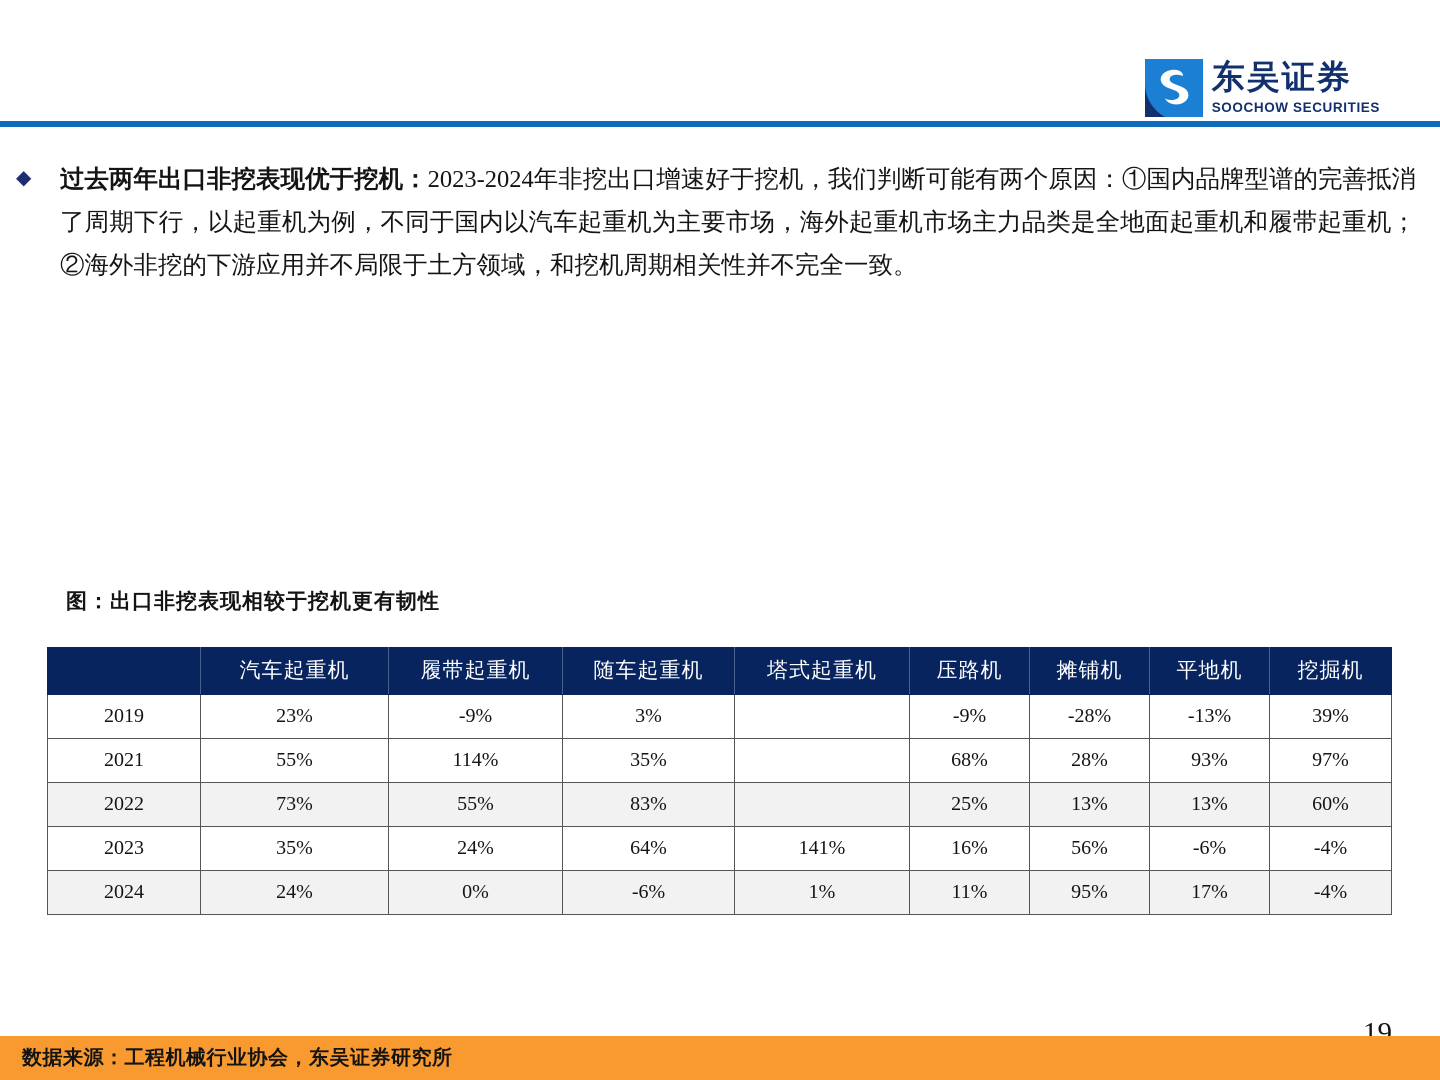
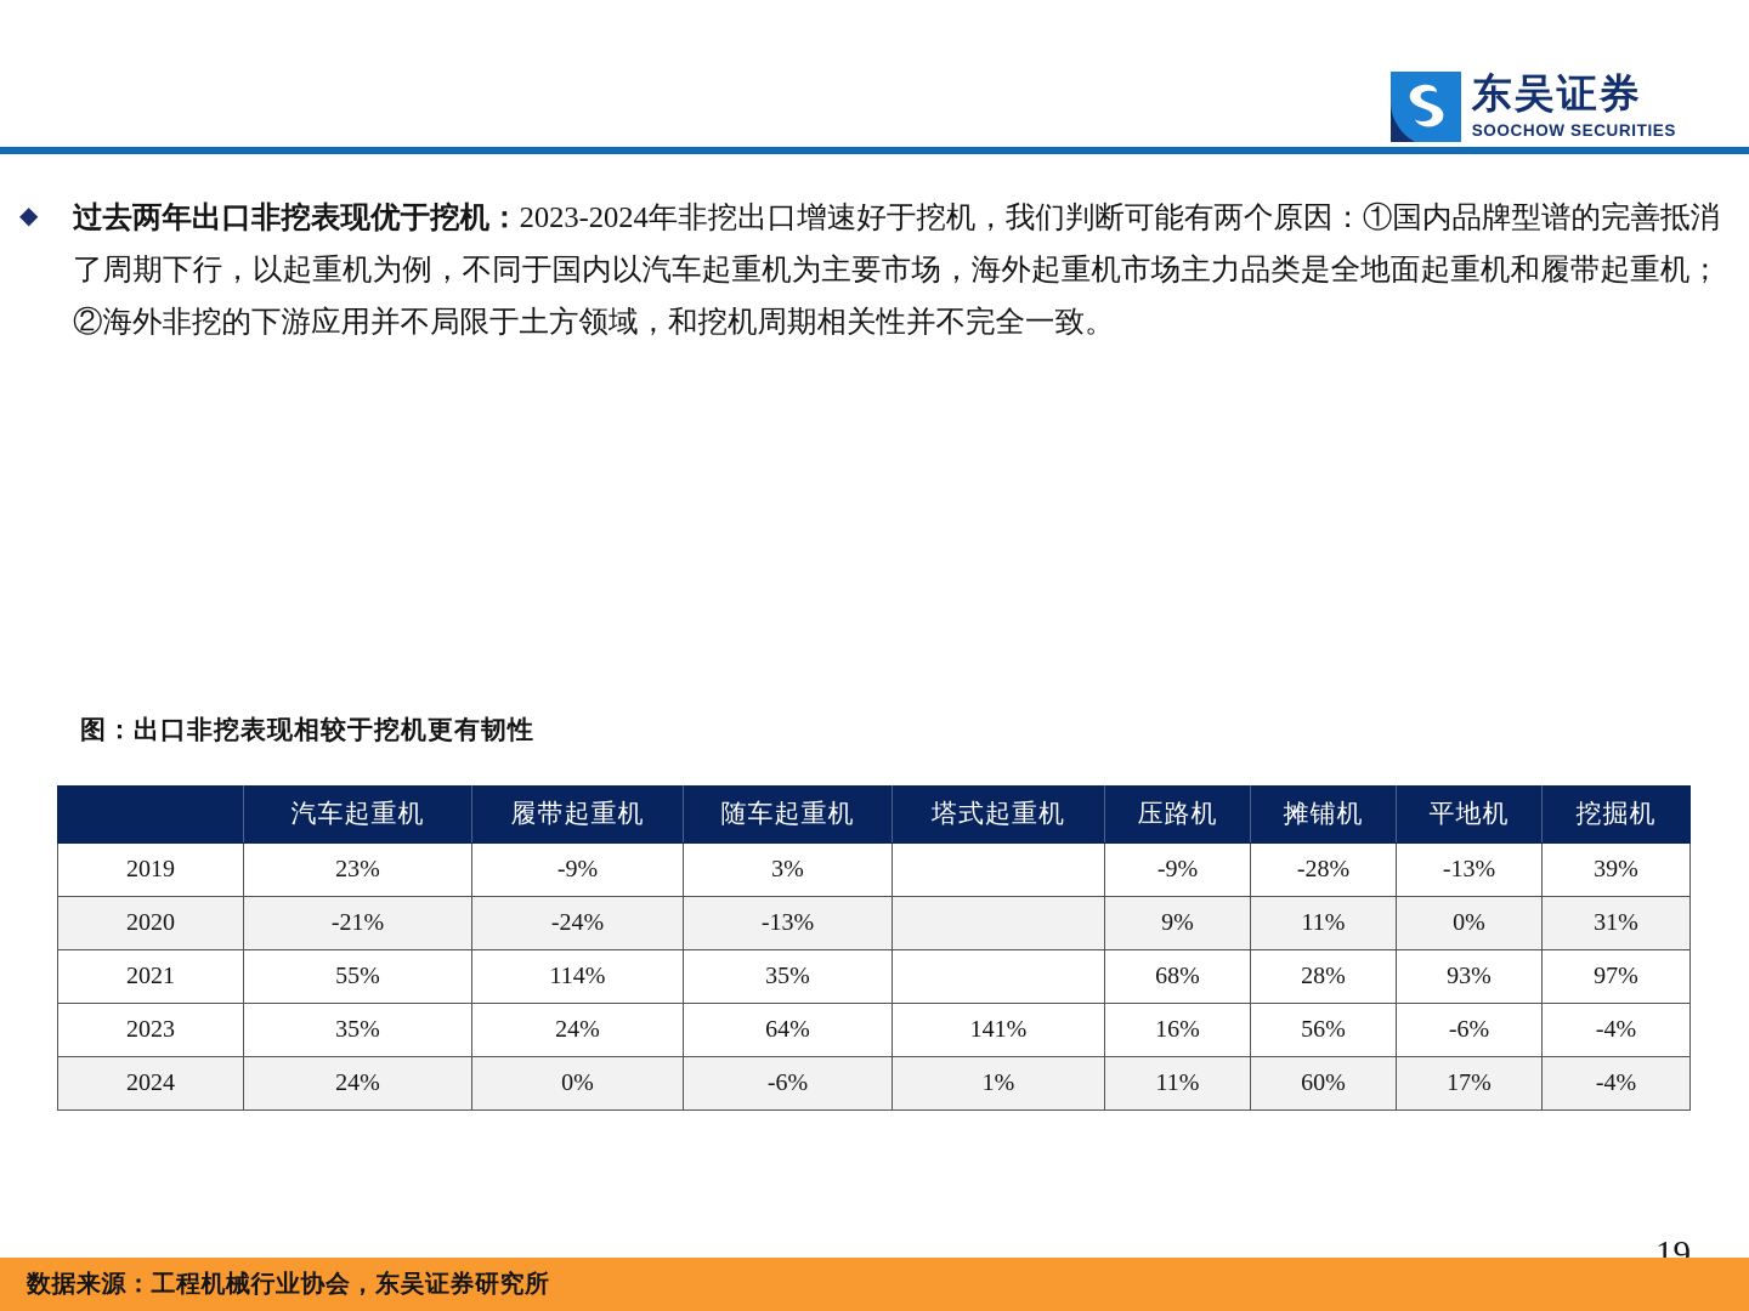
  东吴证券
  SOOCHOW SECURITIES
  ◆
  过去两年出口非挖表现优于挖机：2023-2024年非挖出口增速好于挖机，我们判断可能有两个原因：①国内品牌型谱的完善抵消了周期下行，以起重机为例，不同于国内以汽车起重机为主要市场，海外起重机市场主力品类是全地面起重机和履带起重机；②海外非挖的下游应用并不局限于土方领域，和挖机周期相关性并不完全一致。
  图：出口非挖表现相较于挖机更有韧性
  	汽车起重机	履带起重机	随车起重机	塔式起重机	压路机	摊铺机	平地机	挖掘机
  2019	23%	-9%	3%		-9%	-28%	-13%	39%
+ 2020	-21%	-24%	-13%		9%	11%	0%	31%
  2021	55%	114%	35%		68%	28%	93%	97%
- 2022	73%	55%	83%		25%	13%	13%	60%
  2023	35%	24%	64%	141%	16%	56%	-6%	-4%
- 2024	24%	0%	-6%	1%	11%	95%	17%	-4%
+ 2024	24%	0%	-6%	1%	11%	60%	17%	-4%
  19
  数据来源：工程机械行业协会，东吴证券研究所
